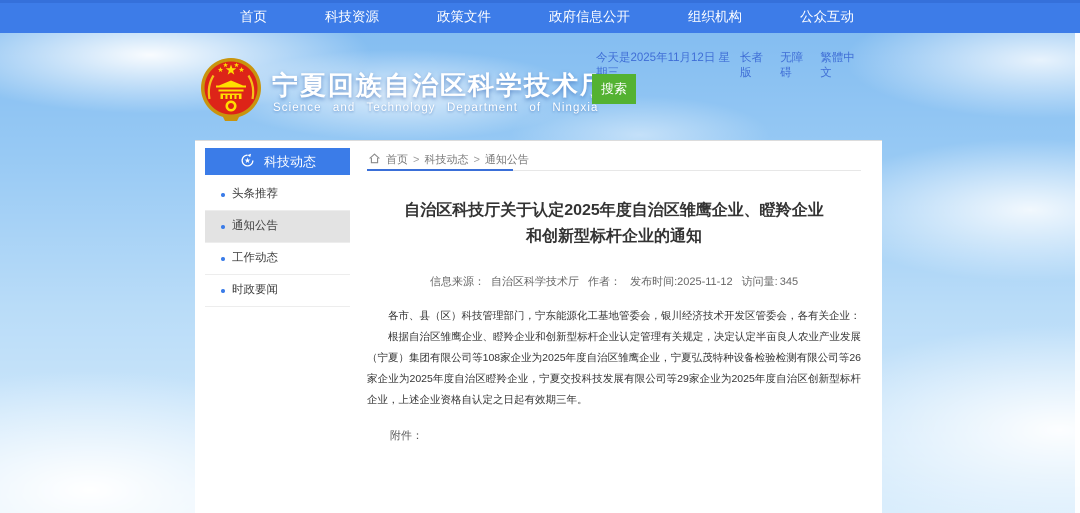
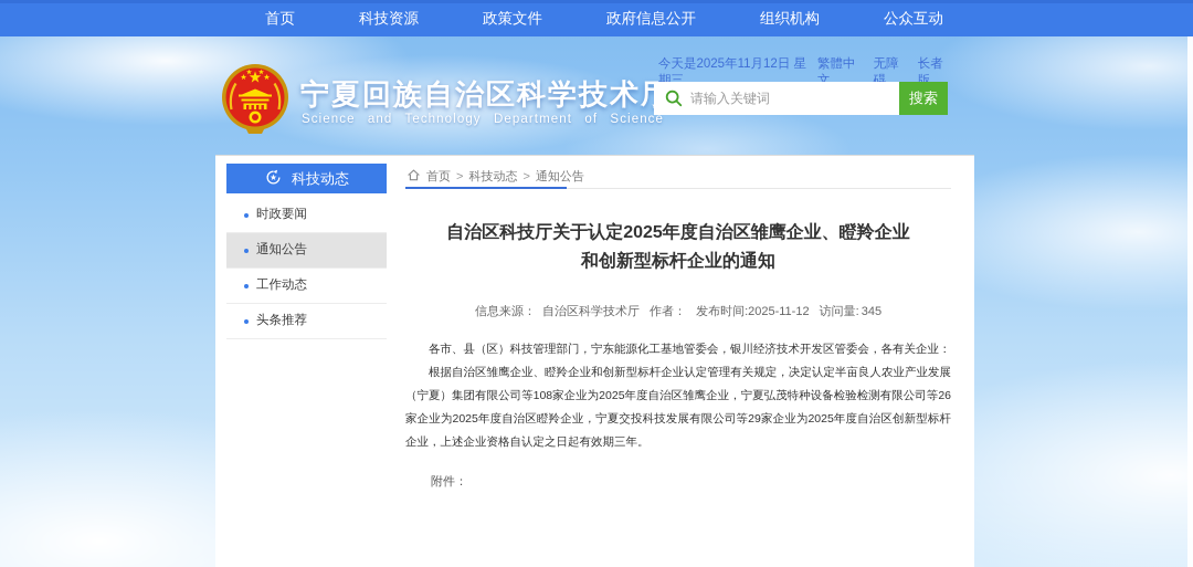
  首页
  科技资源
  政策文件
  政府信息公开
  组织机构
  公众互动
  宁夏回族自治区科学技术
- Science and Technology Department of Ningxia
+ Science and Technology Department of Science
  今天是2025年11月12日 星期三
- 长者版
+ 繁體中文
  无障碍
- 繁體中文
+ 长者版
+ 请输入关键词
  搜索
  科技动态
- 头条推荐
+ 时政要闻
  通知公告
  工作动态
- 时政要闻
+ 头条推荐
  首页
  >
  科技动态
  >
  通知公告
  自治区科技厅关于认定2025年度自治区雏鹰企业、瞪羚企业和创新型标杆企业的通知
  信息来源： 自治区科学技术厅 作者： 发布时间:2025-11-12 访问量: 345
  各市、县（区）科技管理部门，宁东能源化工基地管委会，银川经济技术开发区管委会，各有关企业：
  根据自治区雏鹰企业、瞪羚企业和创新型标杆企业认定管理有关规定，决定认定半亩良人农业产业发展（宁夏）集团有限公司等108家企业为2025年度自治区雏鹰企业，宁夏弘茂特种设备检验检测有限公司等26家企业为2025年度自治区瞪羚企业，宁夏交投科技发展有限公司等29家企业为2025年度自治区创新型标杆企业，上述企业资格自认定之日起有效期三年。
  附件：
